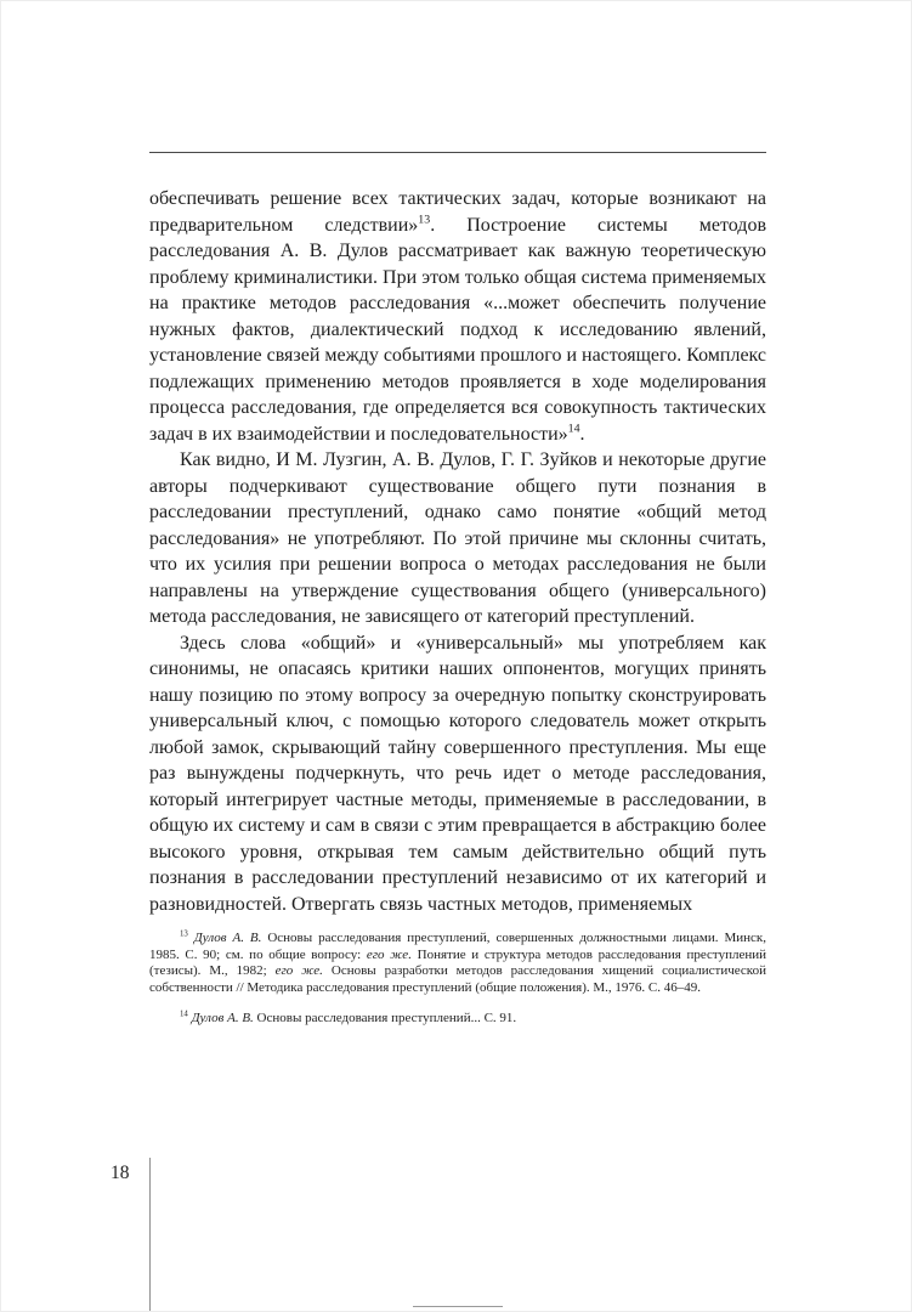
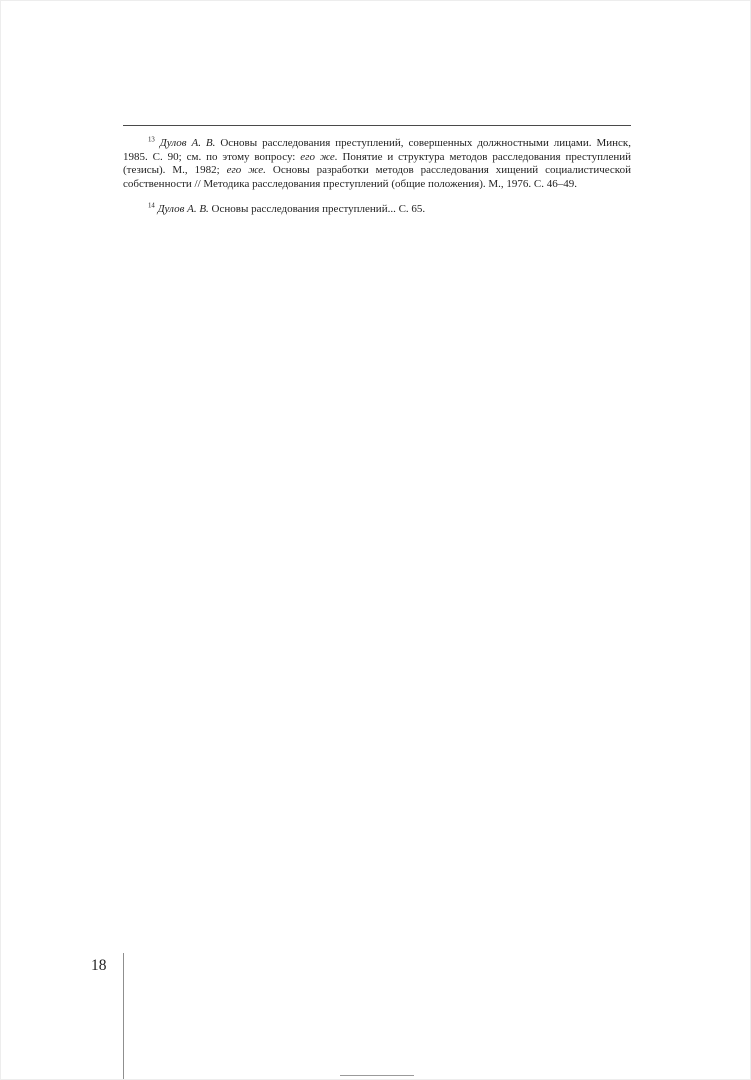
- обеспечивать решение всех тактических задач, которые возникают на предварительном следствии»13. Построение системы методов расследования А. В. Дулов рассматривает как важную теоретическую проблему криминалистики. При этом только общая система применяемых на практике методов расследования «...может обеспечить получение нужных фактов, диалектический подход к исследованию явлений, установление связей между событиями прошлого и настоящего. Комплекс подлежащих применению методов проявляется в ходе моделирования процесса расследования, где определяется вся совокупность тактических задач в их взаимодействии и последовательности»14.
- Как видно, И М. Лузгин, А. В. Дулов, Г. Г. Зуйков и некоторые другие авторы подчеркивают существование общего пути познания в расследовании преступлений, однако само понятие «общий метод расследования» не употребляют. По этой причине мы склонны считать, что их усилия при решении вопроса о методах расследования не были направлены на утверждение существования общего (универсального) метода расследования, не зависящего от категорий преступлений.
- Здесь слова «общий» и «универсальный» мы употребляем как синонимы, не опасаясь критики наших оппонентов, могущих принять нашу позицию по этому вопросу за очередную попытку сконструировать универсальный ключ, с помощью которого следователь может открыть любой замок, скрывающий тайну совершенного преступления. Мы еще раз вынуждены подчеркнуть, что речь идет о методе расследования, который интегрирует частные методы, применяемые в расследовании, в общую их систему и сам в связи с этим превращается в абстракцию более высокого уровня, открывая тем самым действительно общий путь познания в расследовании преступлений независимо от их категорий и разновидностей. Отвергать связь частных методов, применяемых
- Дулов А. В. Основы расследования преступлений, совершенных должностными лицами. Минск, 1985. С. 90; см. по общие вопросу: его же. Понятие и структура методов расследования преступлений (тезисы). М., 1982; его же. Основы разработки методов расследования хищений социалистической собственности // Методика расследования преступлений (общие положения). М., 1976. С. 46–49.
+ Дулов А. В. Основы расследования преступлений, совершенных должностными лицами. Минск, 1985. С. 90; см. по этому вопросу: его же. Понятие и структура методов расследования преступлений (тезисы). М., 1982; его же. Основы разработки методов расследования хищений социалистической собственности // Методика расследования преступлений (общие положения). М., 1976. С. 46–49.
- Дулов А. В. Основы расследования преступлений... С. 91.
+ Дулов А. В. Основы расследования преступлений... С. 65.
  18
